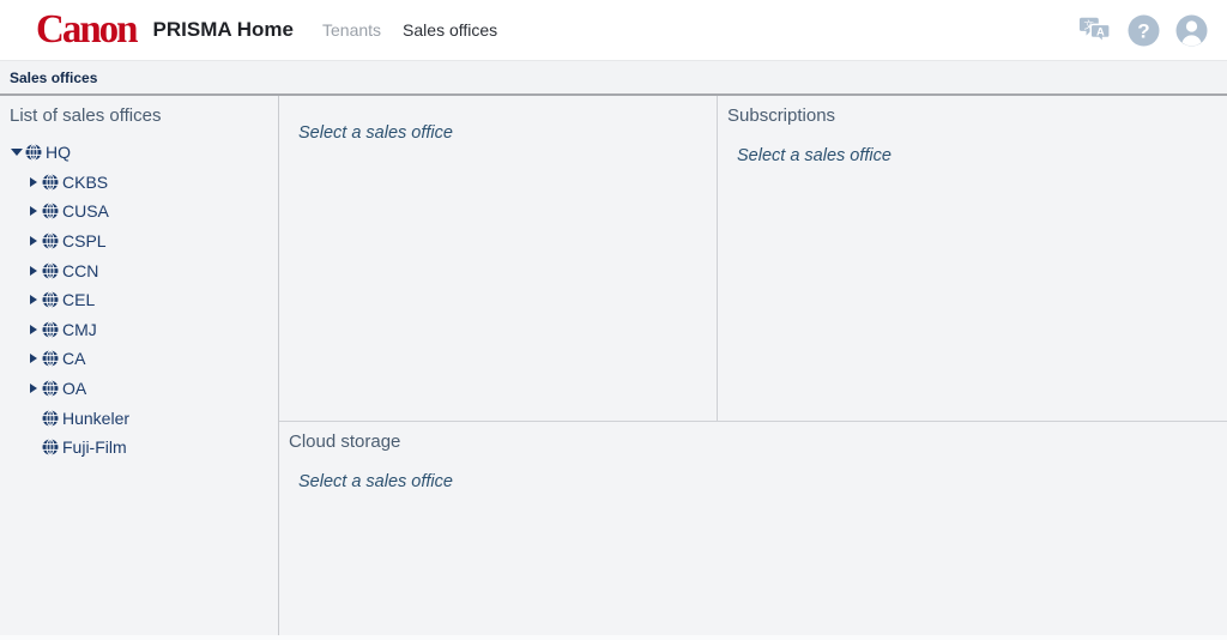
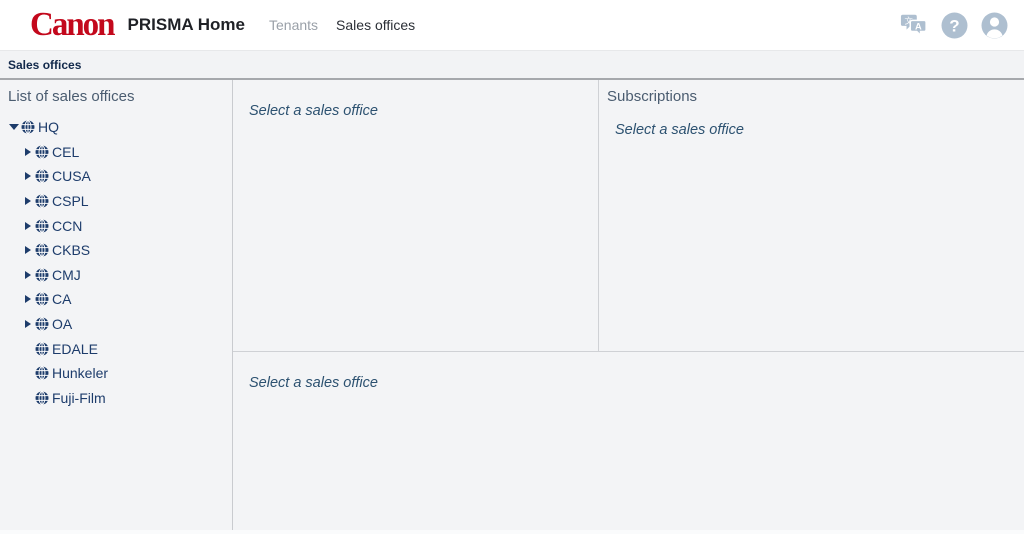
  Canon
  PRISMA Home
  Tenants
  Sales offices
  文
  A
  ?
  Sales offices
  List of sales offices
  HQ
- CKBS
+ CEL
  CUSA
  CSPL
  CCN
- CEL
+ CKBS
  CMJ
  CA
  OA
+ EDALE
  Hunkeler
  Fuji-Film
  Select a sales office
  Subscriptions
  Select a sales office
- Cloud storage
  Select a sales office
